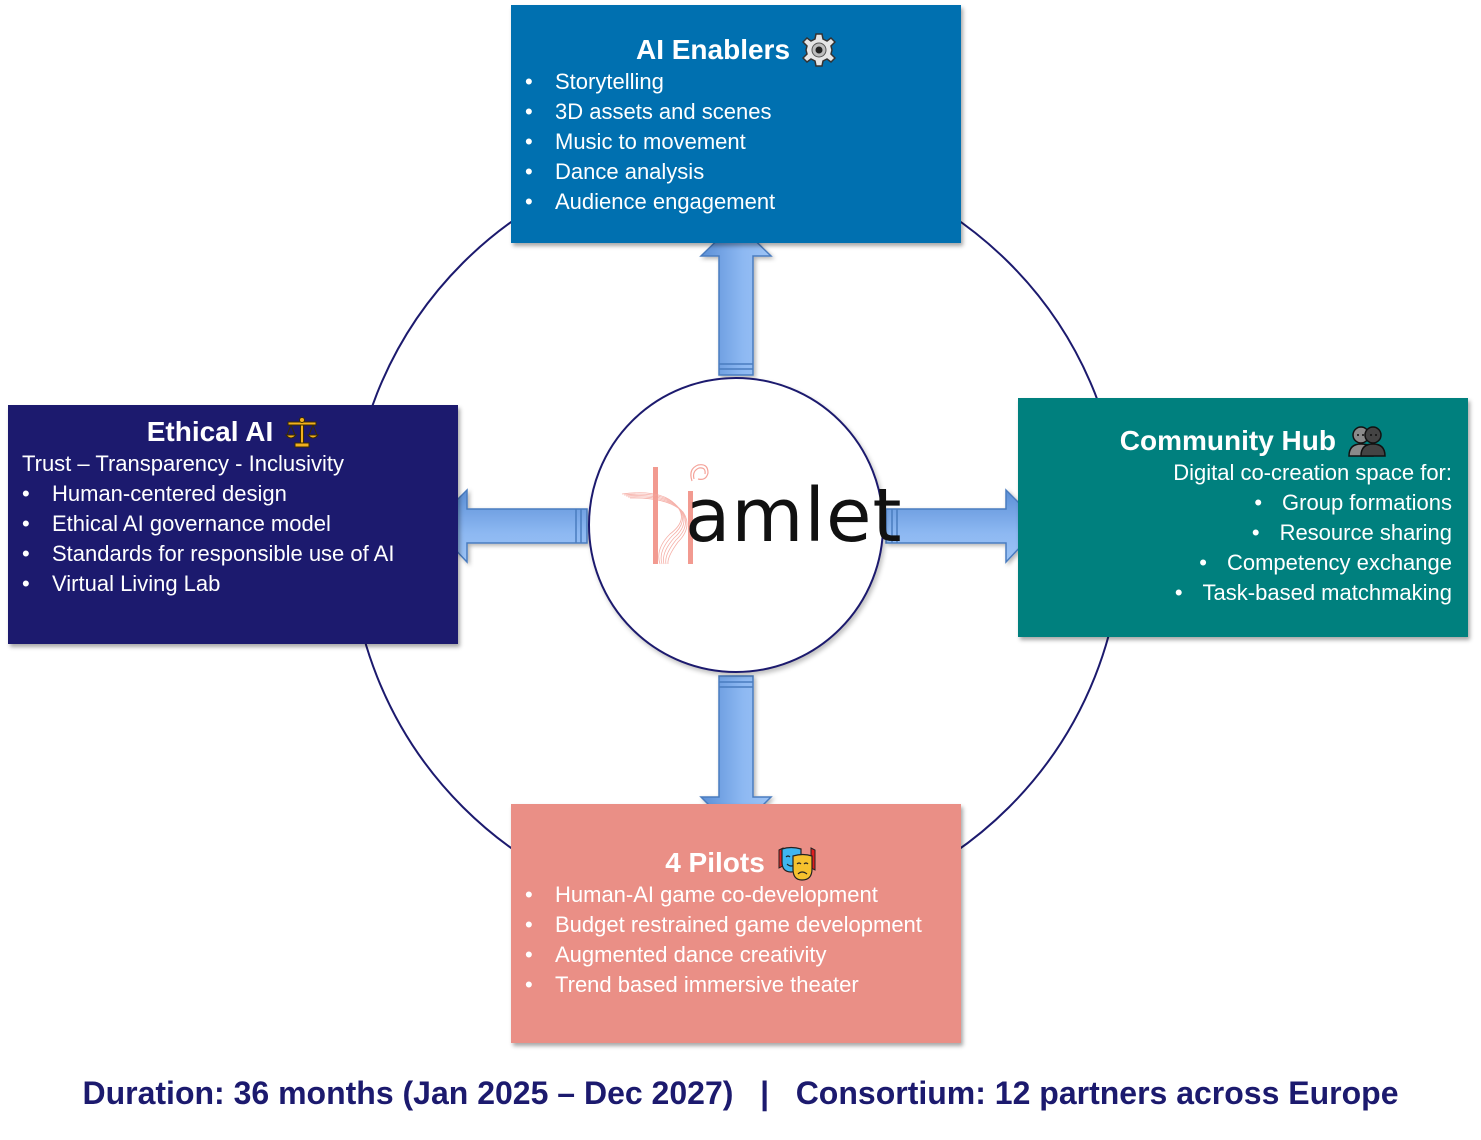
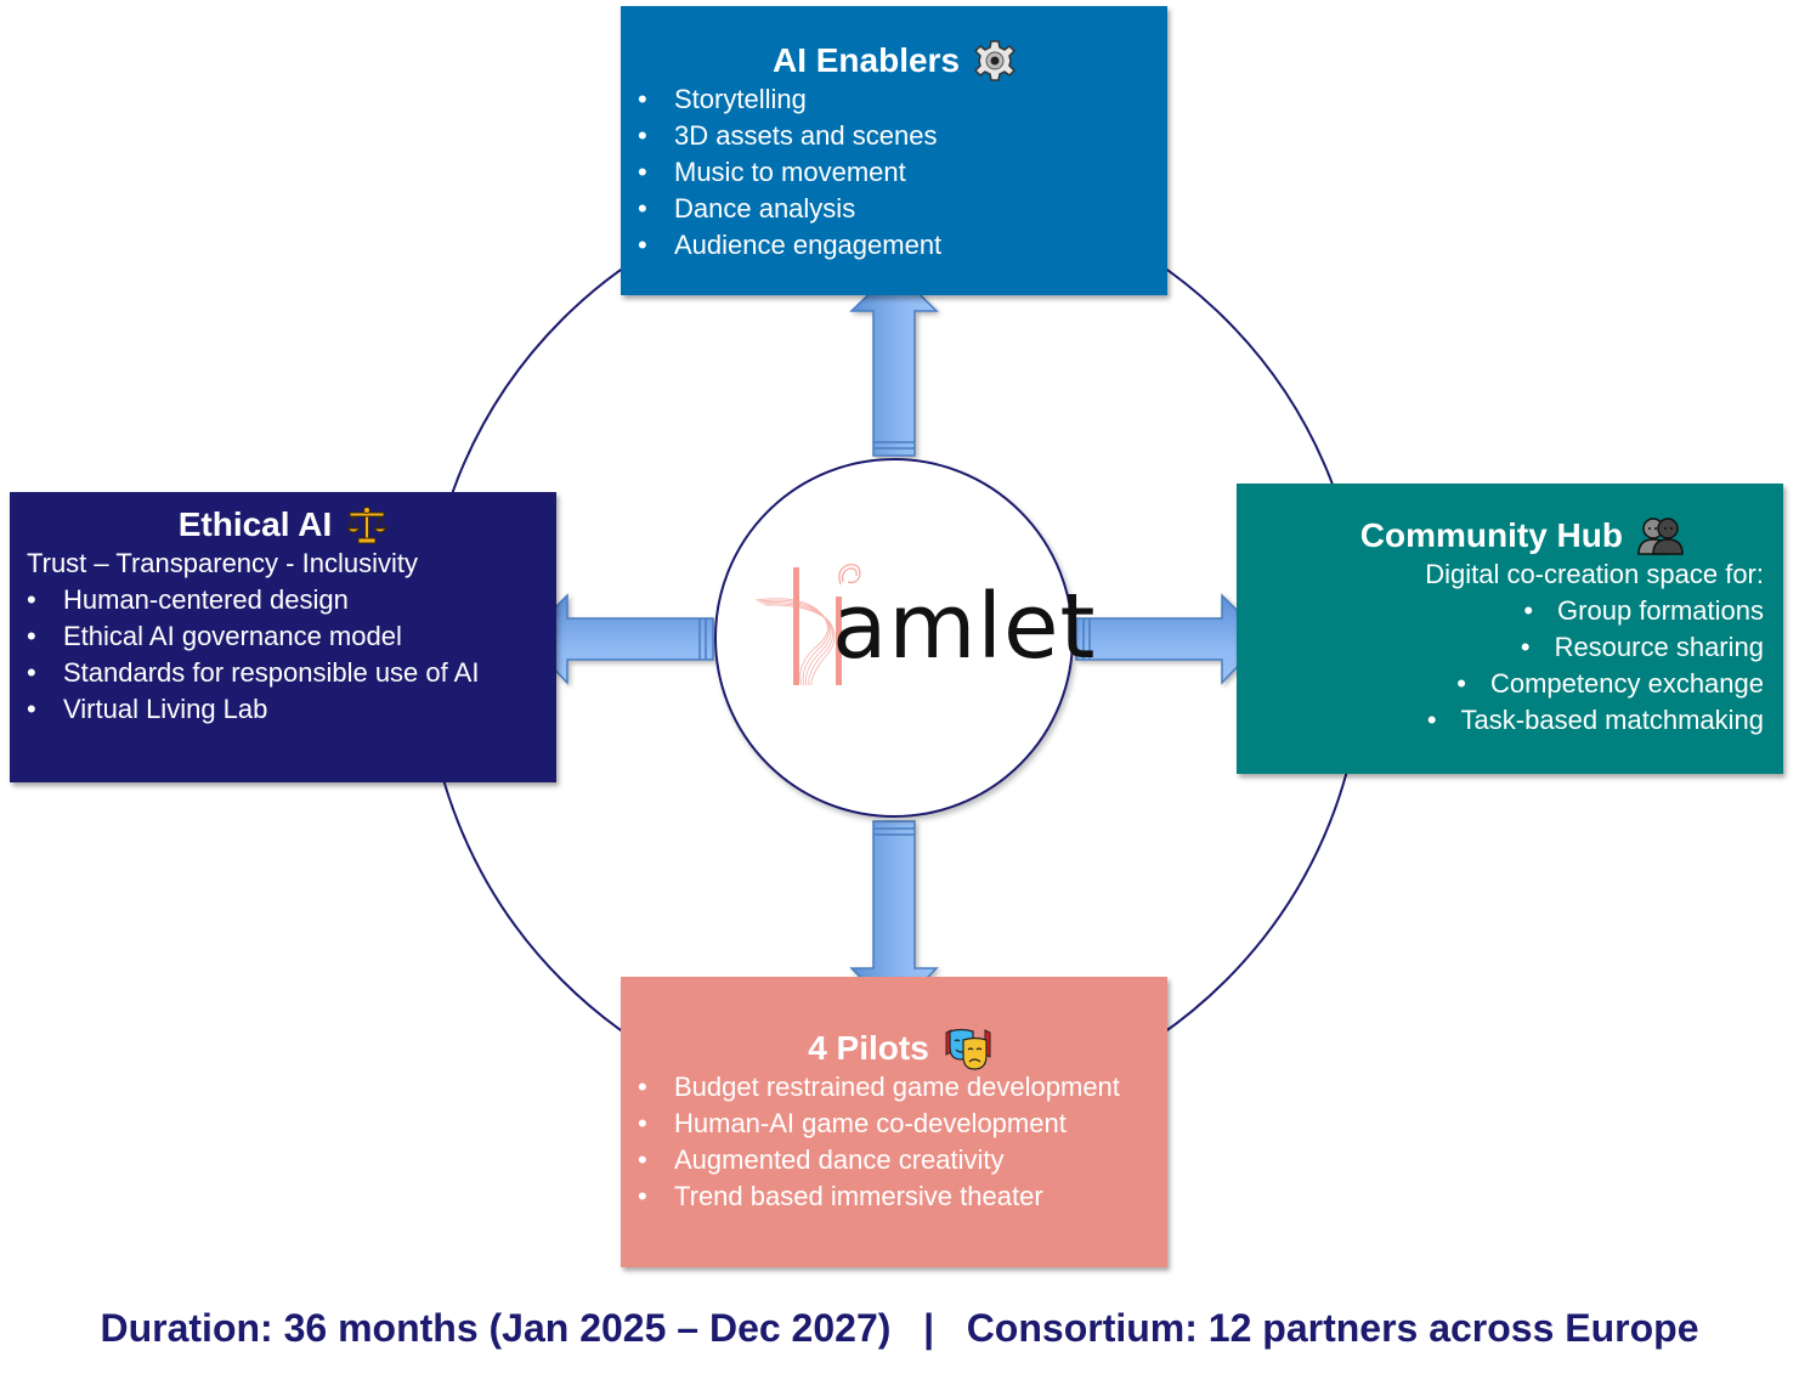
  AI Enablers
  •
  Storytelling
  •
  3D assets and scenes
  •
  Music to movement
  •
  Dance analysis
  •
  Audience engagement
  Ethical AI
  Trust – Transparency - Inclusivity
  •
  Human-centered design
  •
  Ethical AI governance model
  •
  Standards for responsible use of AI
  •
  Virtual Living Lab
  Community Hub
  Digital co-creation space for:
  •
  Group formations
  •
  Resource sharing
  •
  Competency exchange
  •
  Task-based matchmaking
  4 Pilots
  •
- Human-AI game co-development
+ Budget restrained game development
  •
- Budget restrained game development
+ Human-AI game co-development
  •
  Augmented dance creativity
  •
  Trend based immersive theater
  amlet
  Duration: 36 months (Jan 2025 – Dec 2027) | Consortium: 12 partners across Europe
